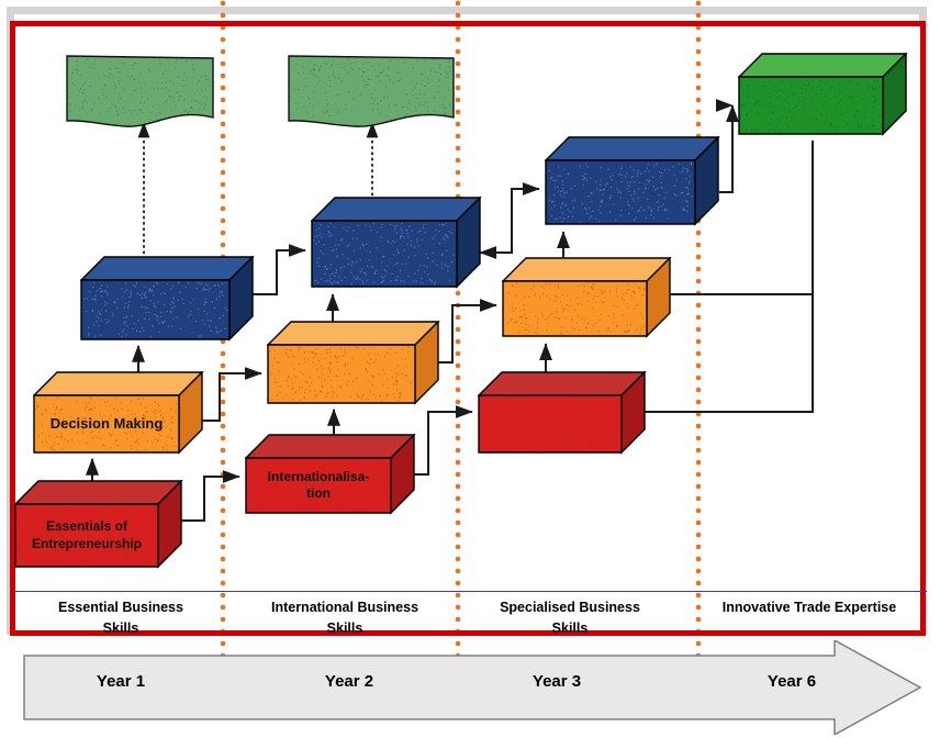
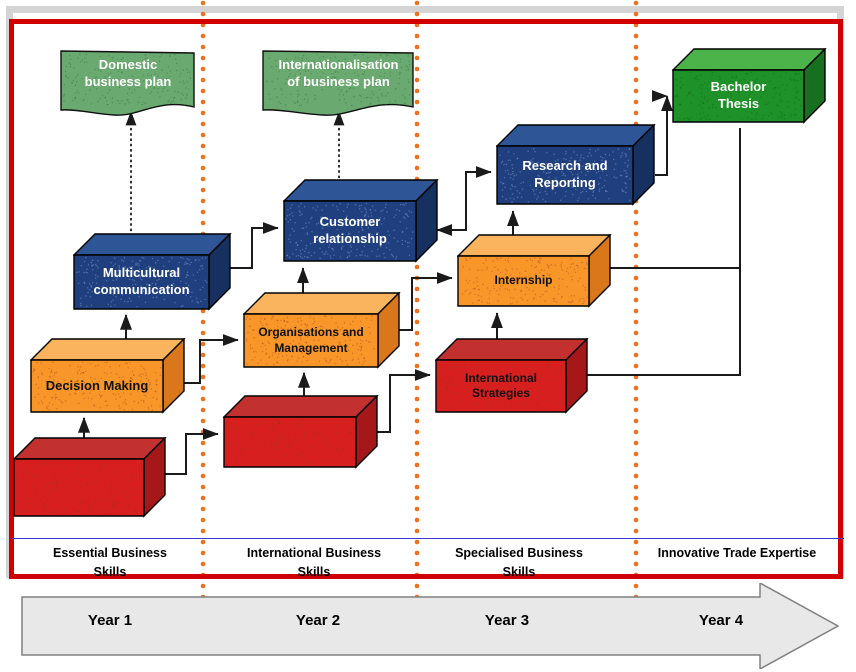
+ Domestic
+ business plan
+ Internationalisation
+ of business plan
+ Bachelor
+ Thesis
+ Research and
+ Reporting
+ Customer
+ relationship
+ Internship
+ Multicultural
+ communication
+ Organisations and
+ Management
+ International
+ Strategies
  Decision Making
- Internationalisa-
- tion
- Essentials of
- Entrepreneurship
  Essential Business
  Skills
  International Business
  Skills
  Specialised Business
  Skills
  Innovative Trade Expertise
  Year 1
  Year 2
  Year 3
- Year 6
+ Year 4
